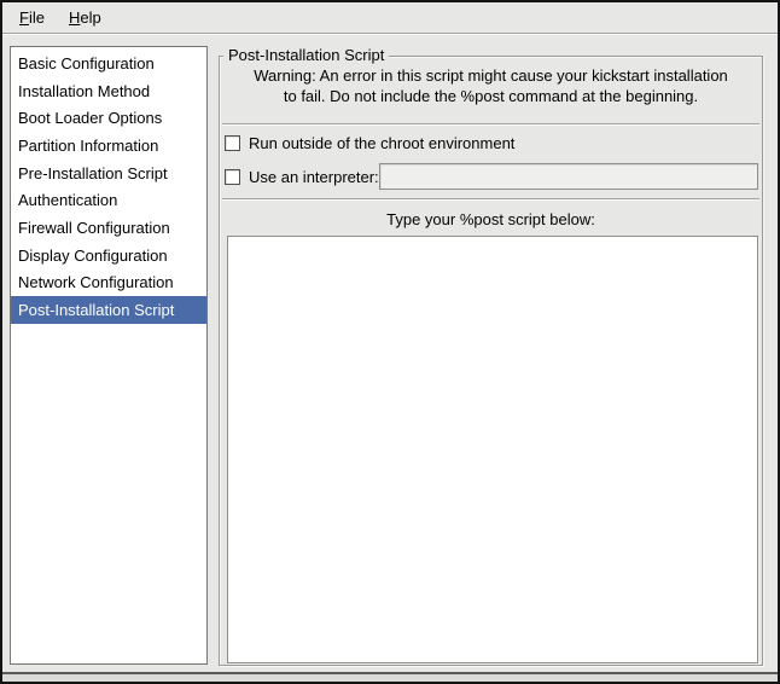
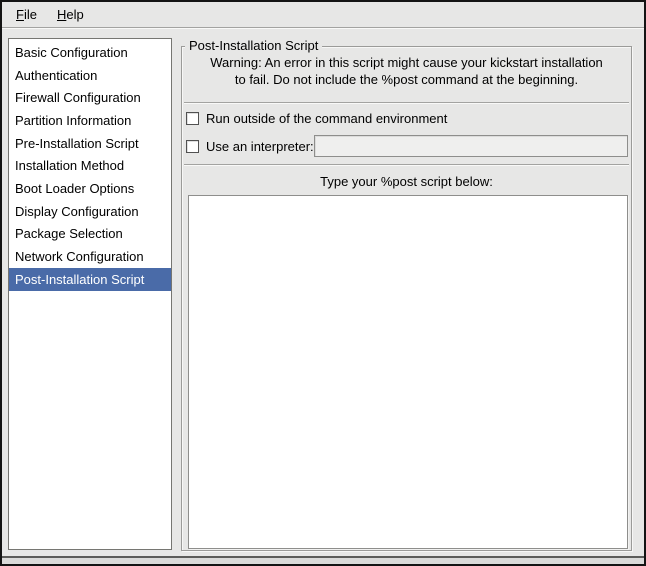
  File
  Help
  Basic Configuration
- Installation Method
+ Authentication
- Boot Loader Options
+ Firewall Configuration
  Partition Information
  Pre-Installation Script
- Authentication
+ Installation Method
- Firewall Configuration
+ Boot Loader Options
  Display Configuration
+ Package Selection
  Network Configuration
  Post-Installation Script
  Post-Installation Script
  Warning: An error in this script might cause your kickstart installation
  to fail. Do not include the %post command at the beginning.
- Run outside of the chroot environment
+ Run outside of the command environment
  Use an interpreter:
  Type your %post script below:
